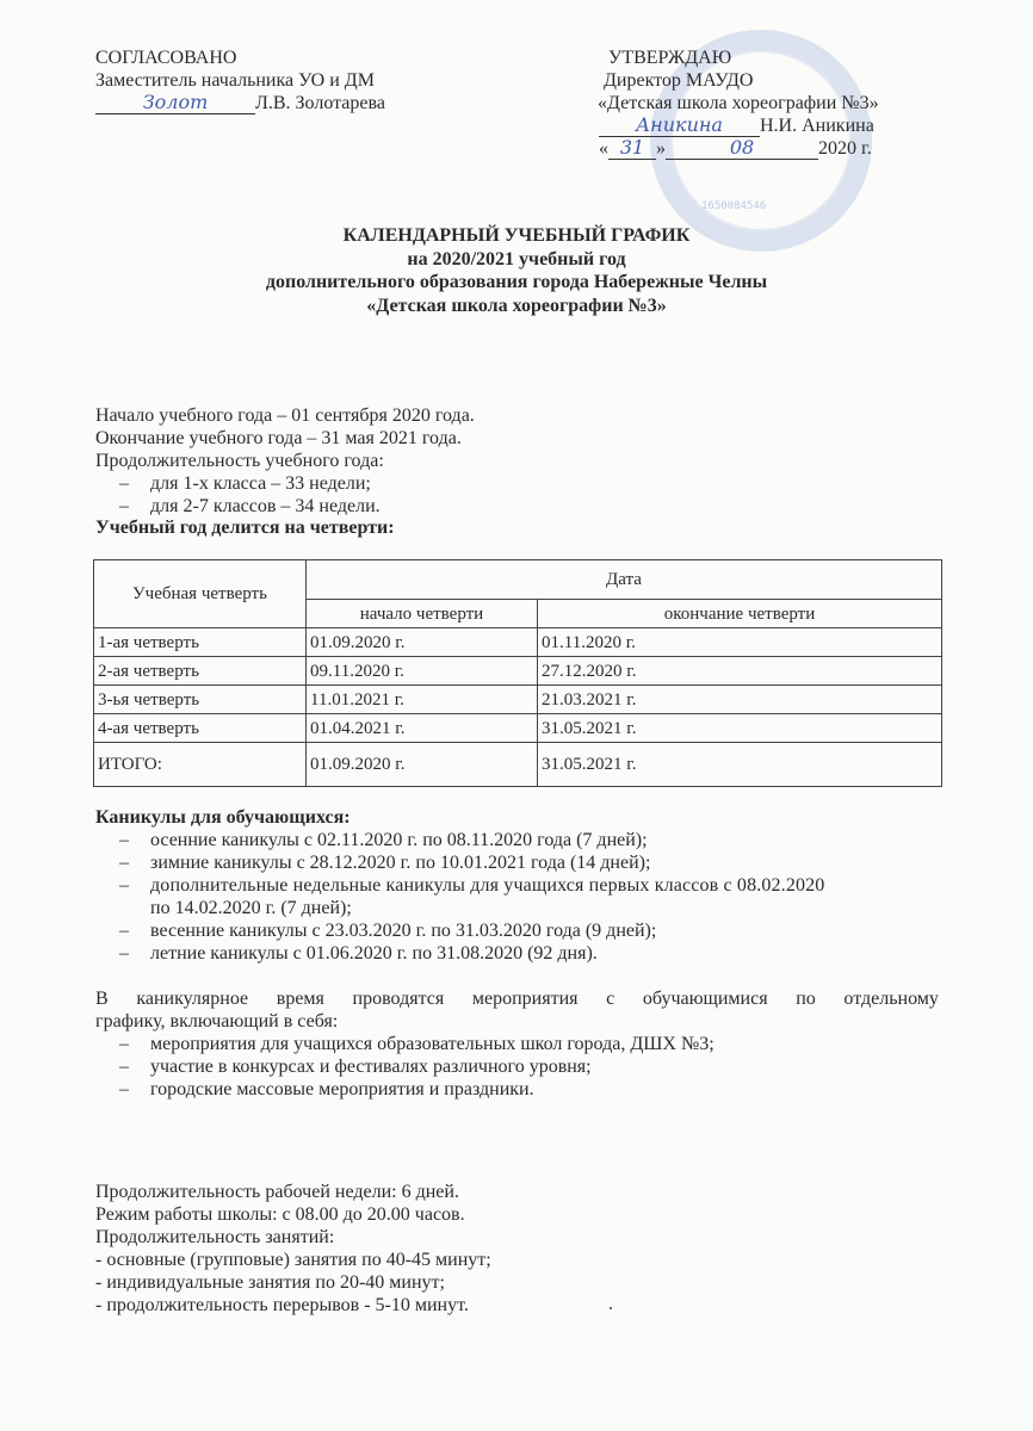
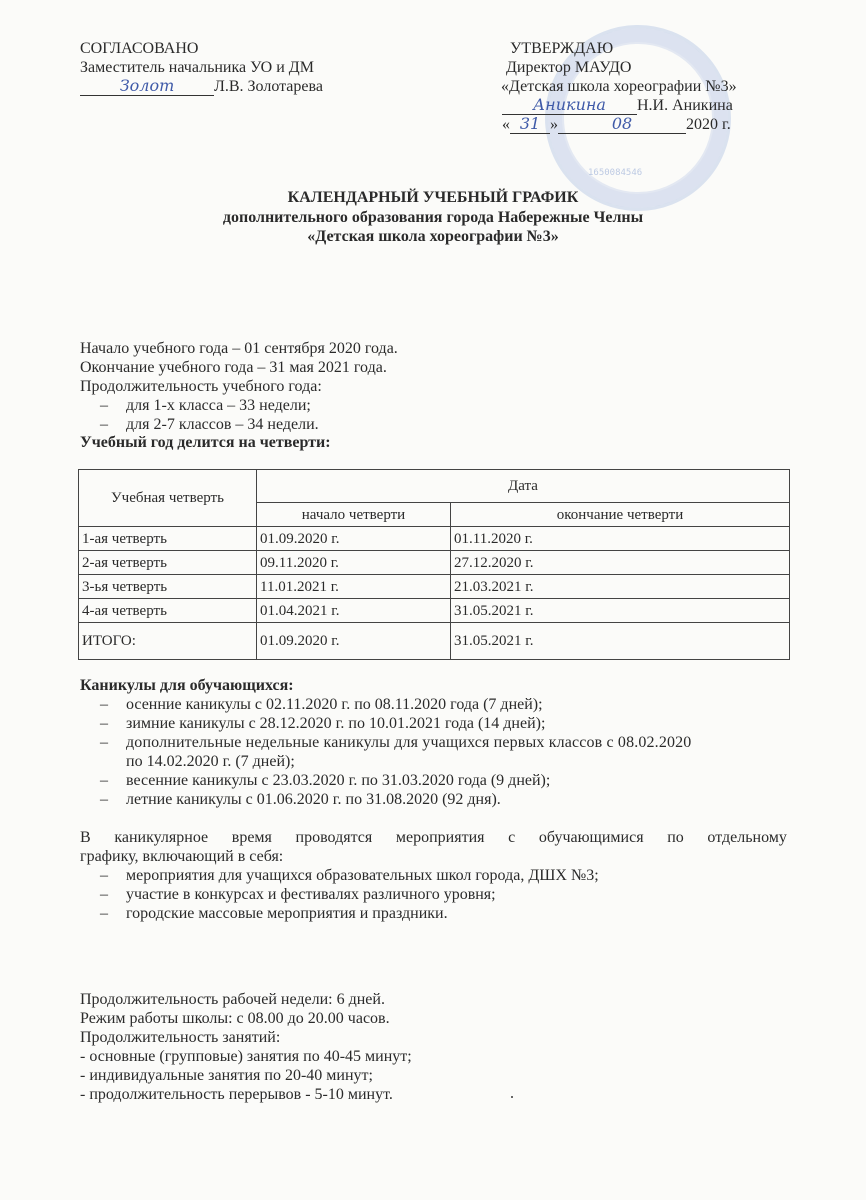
  1650084546
  СОГЛАСОВАНО
  Заместитель начальника УО и ДМ
  Золот
  Л.В. Золотарева
  УТВЕРЖДАЮ
  Директор МАУДО
  «Детская школа хореографии №3»
  Аникина
  Н.И. Аникина
  «
  31
  »
  08
  2020 г.
  КАЛЕНДАРНЫЙ УЧЕБНЫЙ ГРАФИК
- на 2020/2021 учебный год
  дополнительного образования города Набережные Челны
  «Детская школа хореографии №3»
  Начало учебного года – 01 сентября 2020 года.
  Окончание учебного года – 31 мая 2021 года.
  Продолжительность учебного года:
  – для 1-х класса – 33 недели;
  – для 2-7 классов – 34 недели.
  Учебный год делится на четверти:
  Учебная четверть	Дата
  начало четверти	окончание четверти
  1-ая четверть	01.09.2020 г.	01.11.2020 г.
  2-ая четверть	09.11.2020 г.	27.12.2020 г.
  3-ья четверть	11.01.2021 г.	21.03.2021 г.
  4-ая четверть	01.04.2021 г.	31.05.2021 г.
  ИТОГО:	01.09.2020 г.	31.05.2021 г.
  Каникулы для обучающихся:
  – осенние каникулы с 02.11.2020 г. по 08.11.2020 года (7 дней);
  – зимние каникулы с 28.12.2020 г. по 10.01.2021 года (14 дней);
  – дополнительные недельные каникулы для учащихся первых классов с 08.02.2020
  по 14.02.2020 г. (7 дней);
  – весенние каникулы с 23.03.2020 г. по 31.03.2020 года (9 дней);
  – летние каникулы с 01.06.2020 г. по 31.08.2020 (92 дня).
  В
  каникулярное
  время
  проводятся
  мероприятия
  с
  обучающимися
  по
  отдельному
  графику, включающий в себя:
  – мероприятия для учащихся образовательных школ города, ДШХ №3;
  – участие в конкурсах и фестивалях различного уровня;
  – городские массовые мероприятия и праздники.
  Продолжительность рабочей недели: 6 дней.
  Режим работы школы: с 08.00 до 20.00 часов.
  Продолжительность занятий:
  - основные (групповые) занятия по 40-45 минут;
  - индивидуальные занятия по 20-40 минут;
  - продолжительность перерывов - 5-10 минут.
